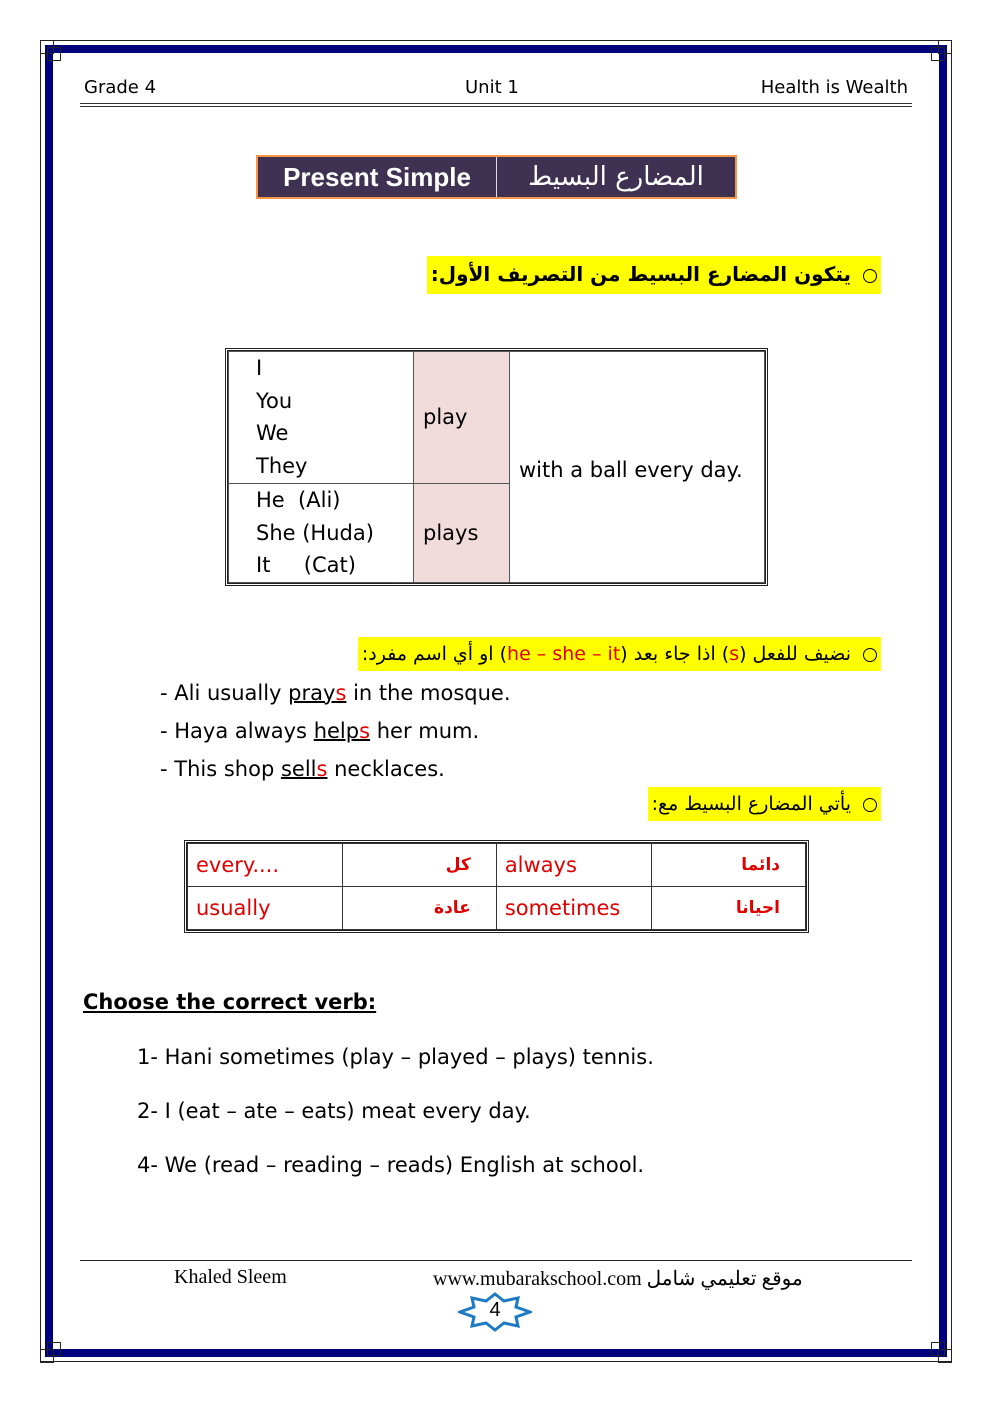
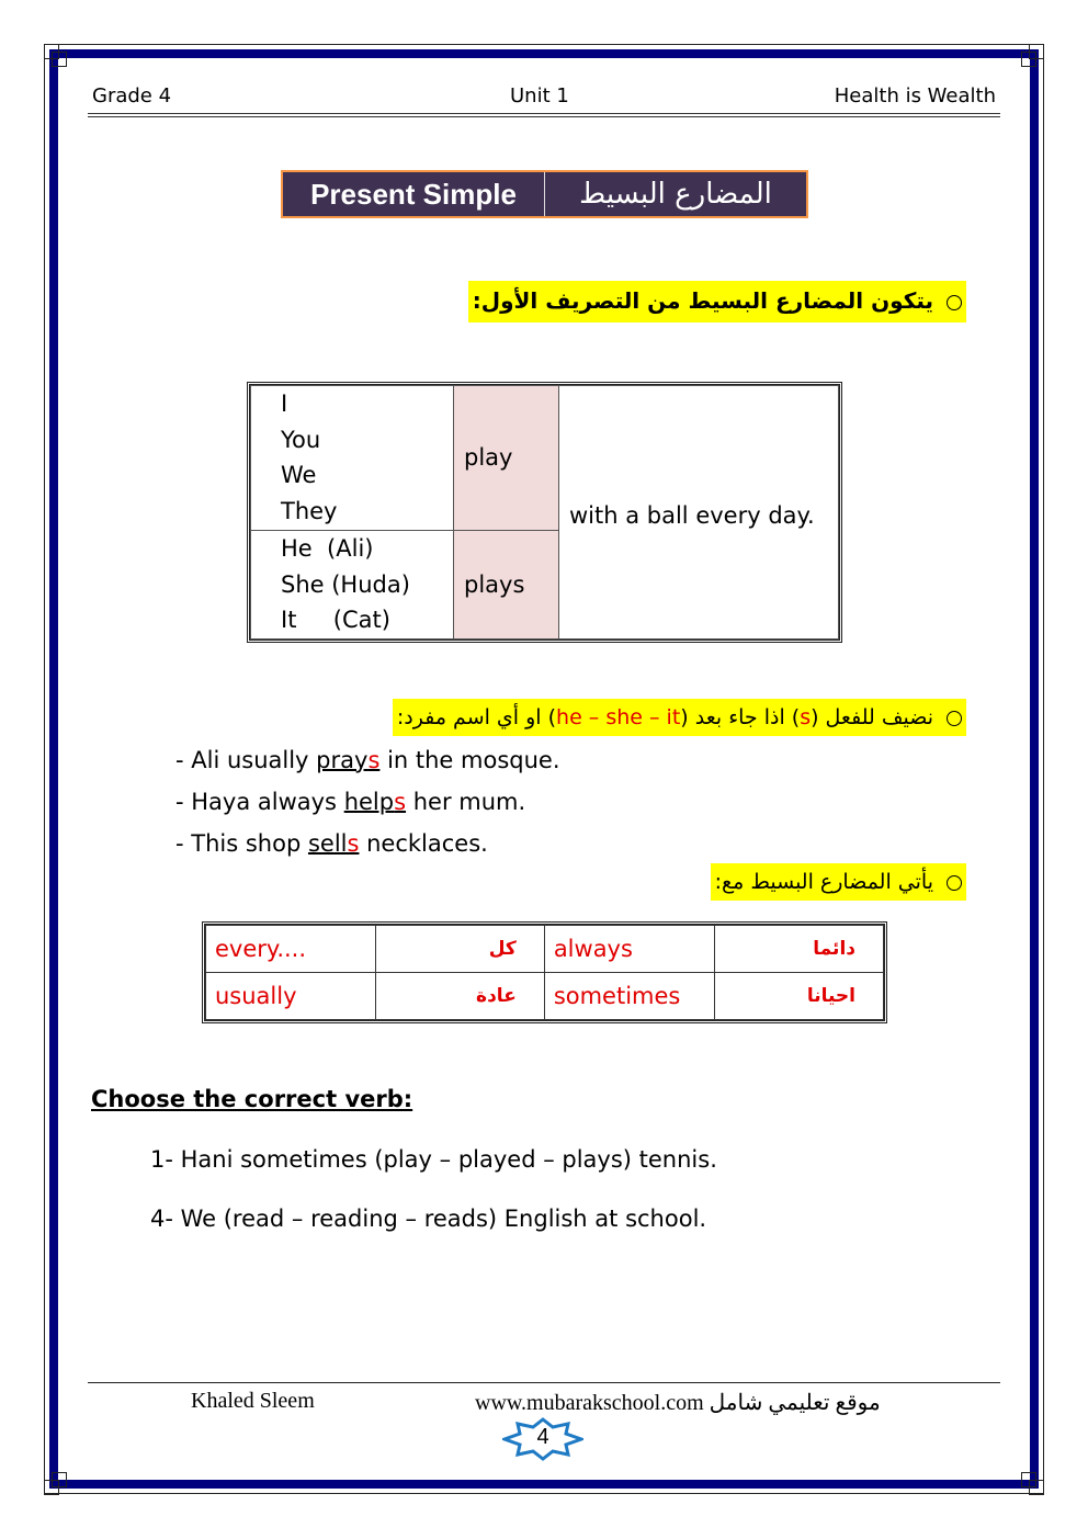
  Grade 4
  Unit 1
  Health is Wealth
  Present Simple
  المضارع البسيط
  يتكون المضارع البسيط من التصريف الأول:
  I You We They	play	with a ball every day.
  He (Ali) She (Huda) It (Cat)	plays
  نضيف للفعل (s) اذا جاء بعد (he – she – it) او أي اسم مفرد:
  - Ali usually prays in the mosque.
  - Haya always helps her mum.
  - This shop sells necklaces.
  يأتي المضارع البسيط مع:
  every....	كل	always	دائما
  usually	عادة	sometimes	احيانا
  Choose the correct verb:
  1- Hani sometimes (play – played – plays) tennis.
- 2- I (eat – ate – eats) meat every day.
  4- We (read – reading – reads) English at school.
  Khaled Sleem
  www.mubarakschool.com موقع تعليمي شامل
  4
